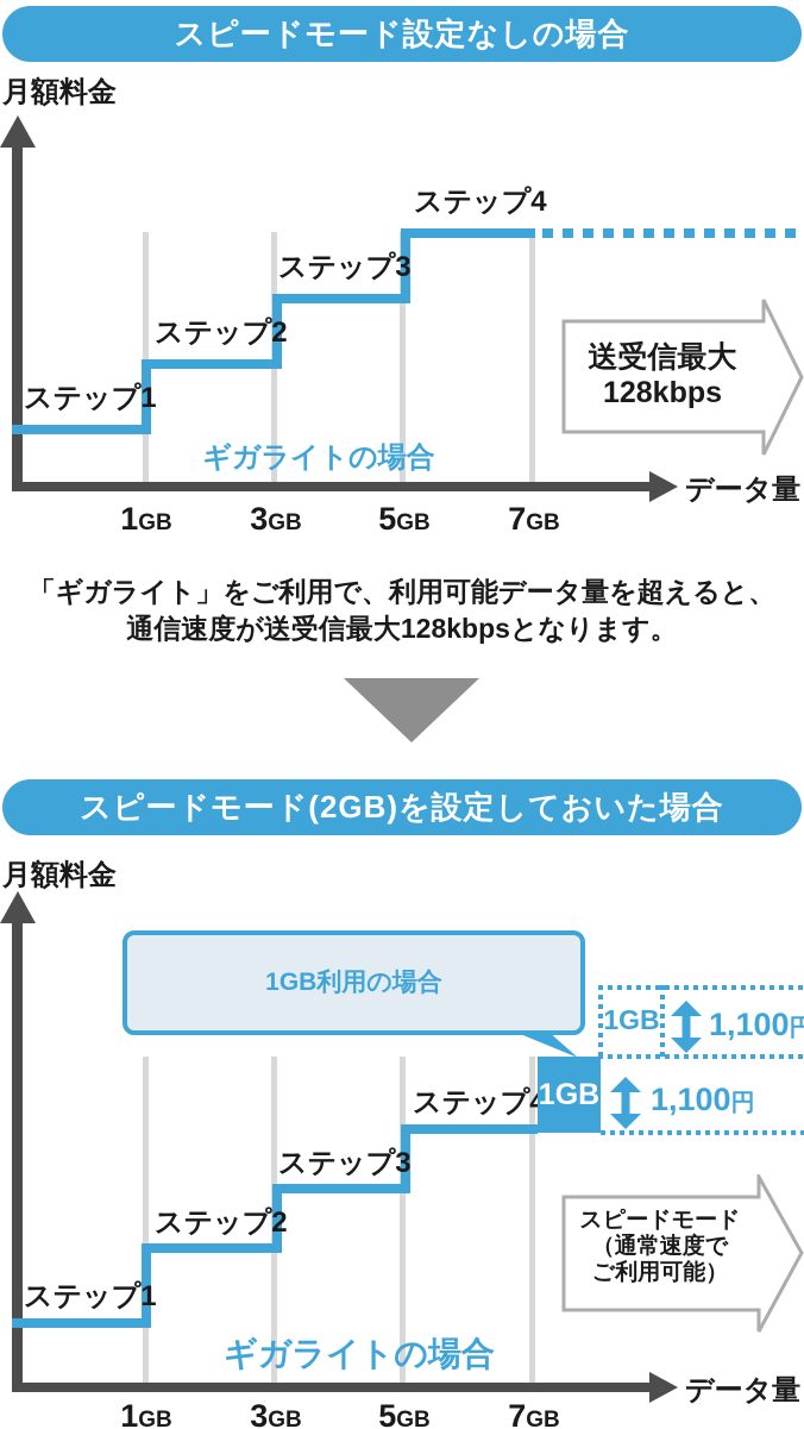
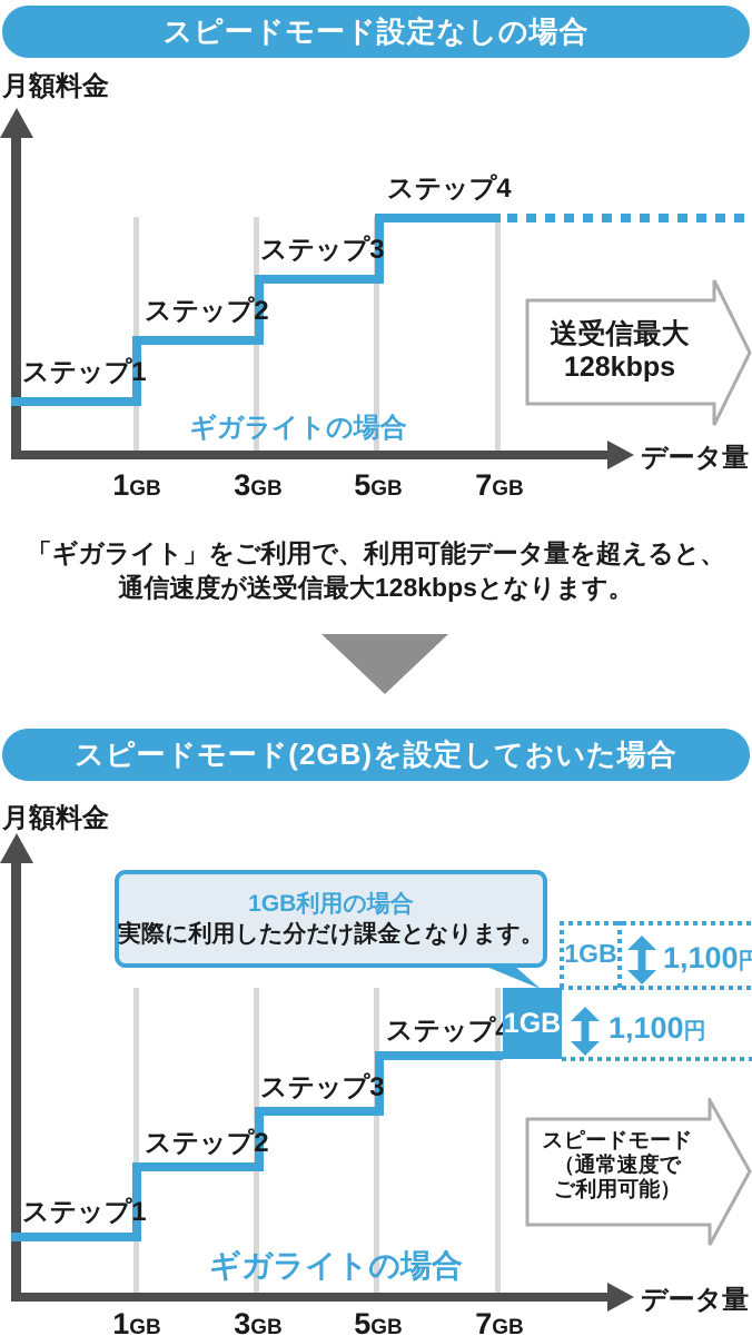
  スピードモード設定なしの場合
  月額料金
  データ量
  ステップ1
  ステップ2
  ステップ3
  ステップ4
  1GB
  3GB
  5GB
  7GB
  ギガライトの場合
  送受信最大
  128kbps
  「ギガライト」をご利用で、利用可能データ量を超えると、
  通信速度が送受信最大128kbpsとなります。
  スピードモード(2GB)を設定しておいた場合
  月額料金
  データ量
  ステップ1
  ステップ2
  ステップ3
  ステップ
  1GB
  3GB
  5GB
  7GB
  ギガライトの場合
  1GB利用の場合
+ 実際に利用した分だけ課金となります。
  1GB
  1,100円
  1GB
  1,100円
  スピードモード
  （通常速度で
  ご利用可能）
